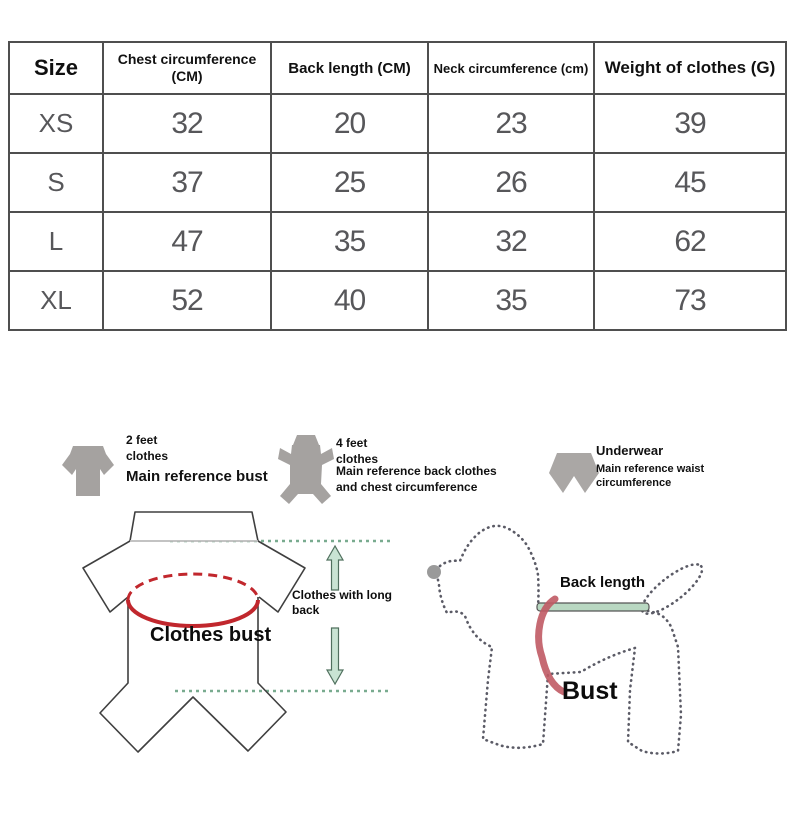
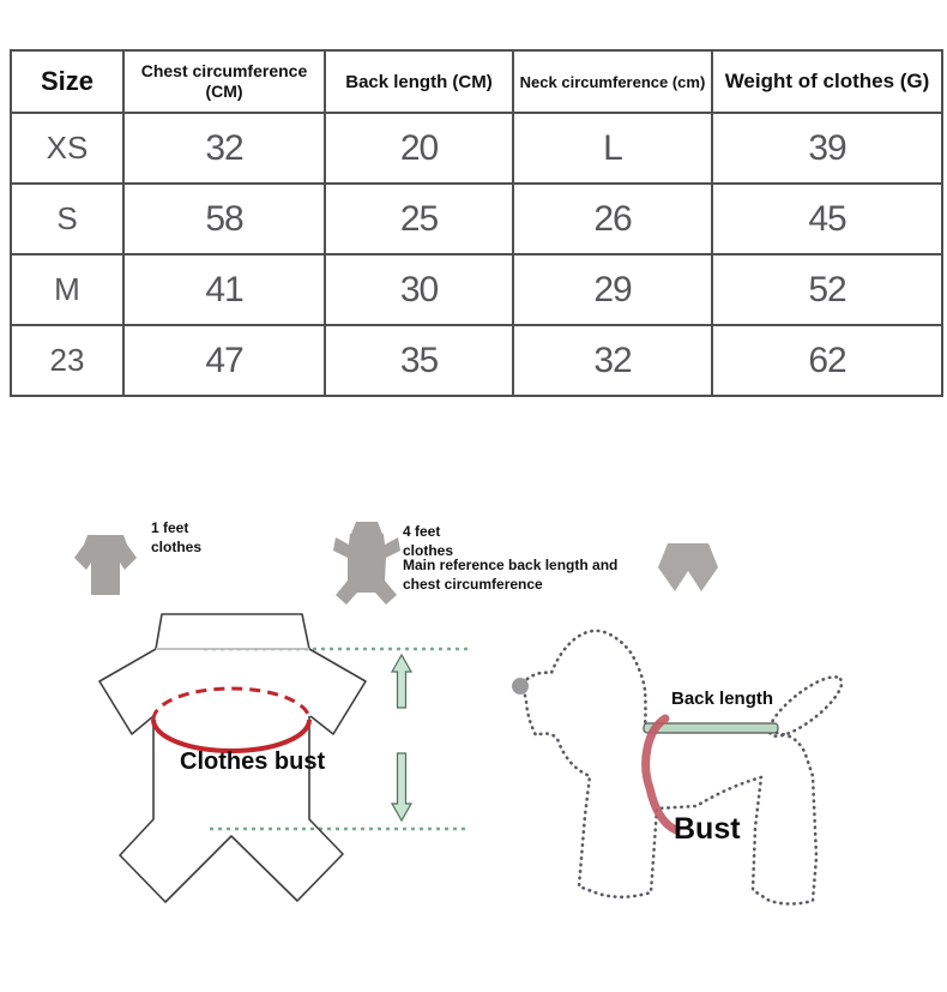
  Size	Chest circumference (CM)	Back length (CM)	Neck circumference (cm)	Weight of clothes (G)
- XS	32	20	23	39
+ XS	32	20	L	39
- S	37	25	26	45
+ S	58	25	26	45
+ M	41	30	29	52
- L	47	35	32	62
+ 23	47	35	32	62
- XL	52	40	35	73
- 2 feet
+ 1 feet
  clothes
- Main reference bust
  4 feet
  clothes
- Main reference back clothes and chest circumference
+ Main reference back length and chest circumference
- Underwear
- Main reference waist circumference
  Clothes bust
- Clothes with long back
  Back length
  Bust
